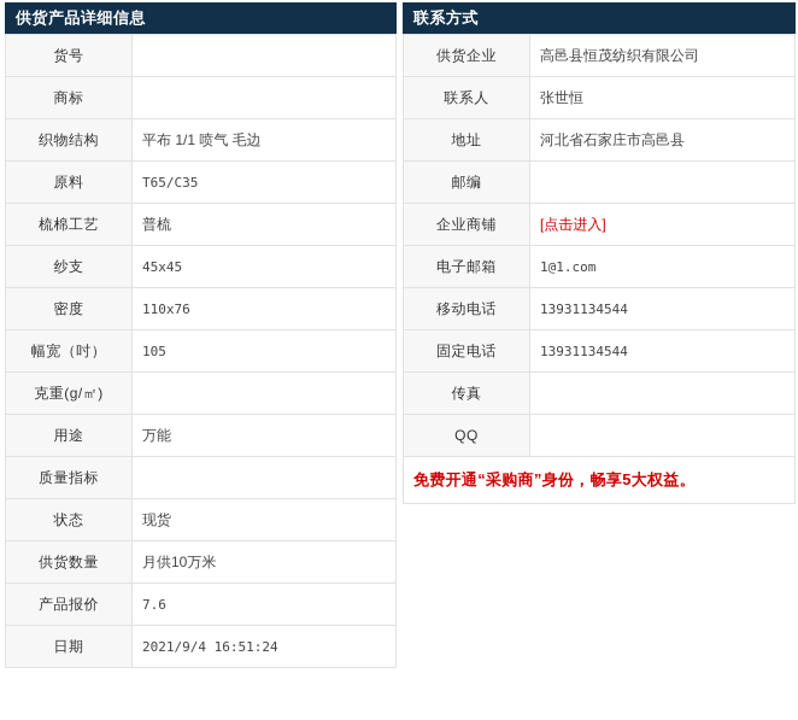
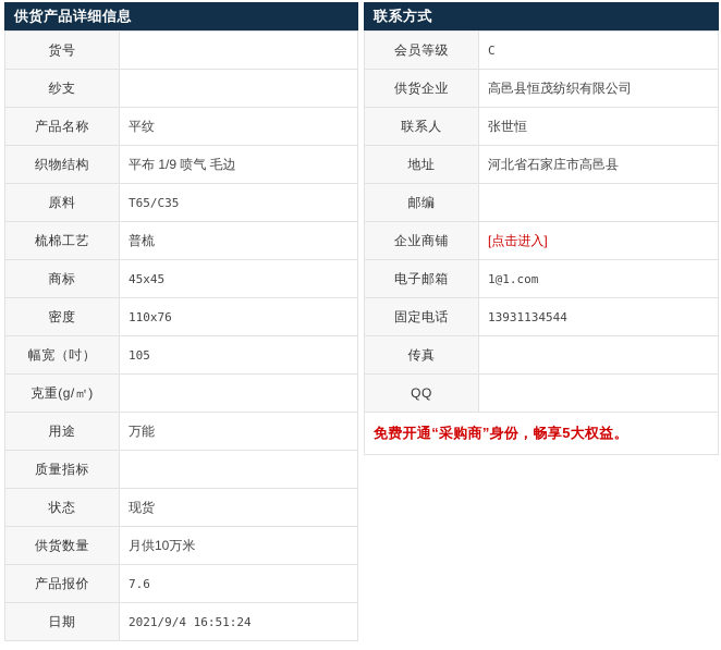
  供货产品详细信息
  货号
- 商标
+ 纱支
+ 产品名称	平纹
- 织物结构	平布 1/1 喷气 毛边
+ 织物结构	平布 1/9 喷气 毛边
  原料	T65/C35
  梳棉工艺	普梳
- 纱支	45x45
+ 商标	45x45
  密度	110x76
  幅宽（吋）	105
  克重(g/㎡)
  用途	万能
  质量指标
  状态	现货
  供货数量	月供10万米
  产品报价	7.6
  日期	2021/9/4 16:51:24
  联系方式
+ 会员等级	C
  供货企业	高邑县恒茂纺织有限公司
  联系人	张世恒
  地址	河北省石家庄市高邑县
  邮编
  企业商铺	[点击进入]
  电子邮箱	1@1.com
- 移动电话	13931134544
  固定电话	13931134544
  传真
  QQ
  免费开通“采购商”身份，畅享5大权益。
